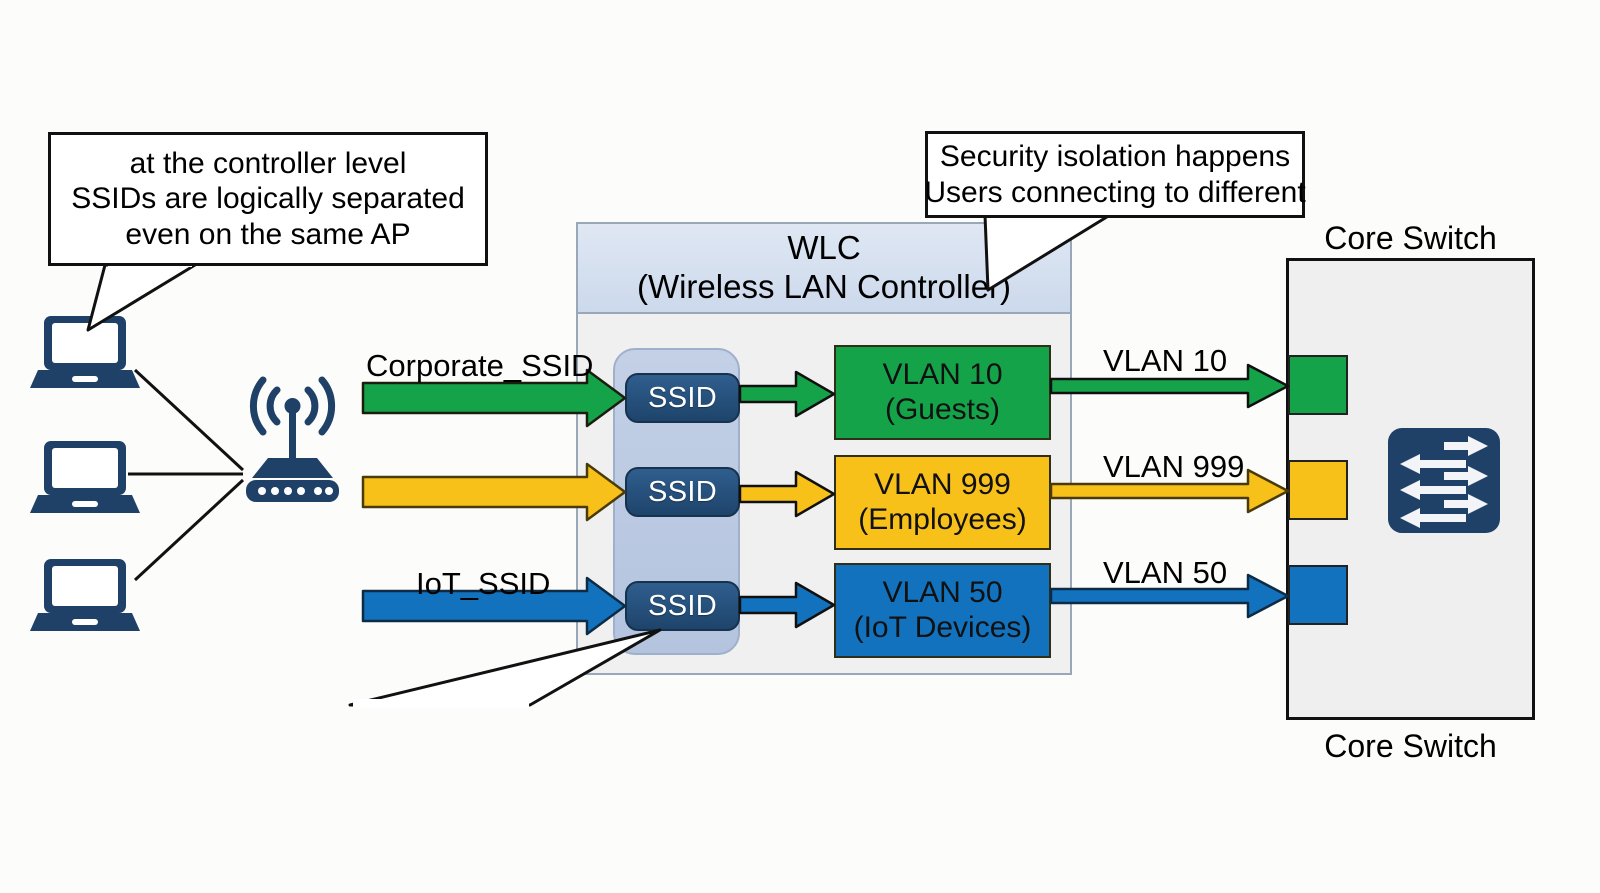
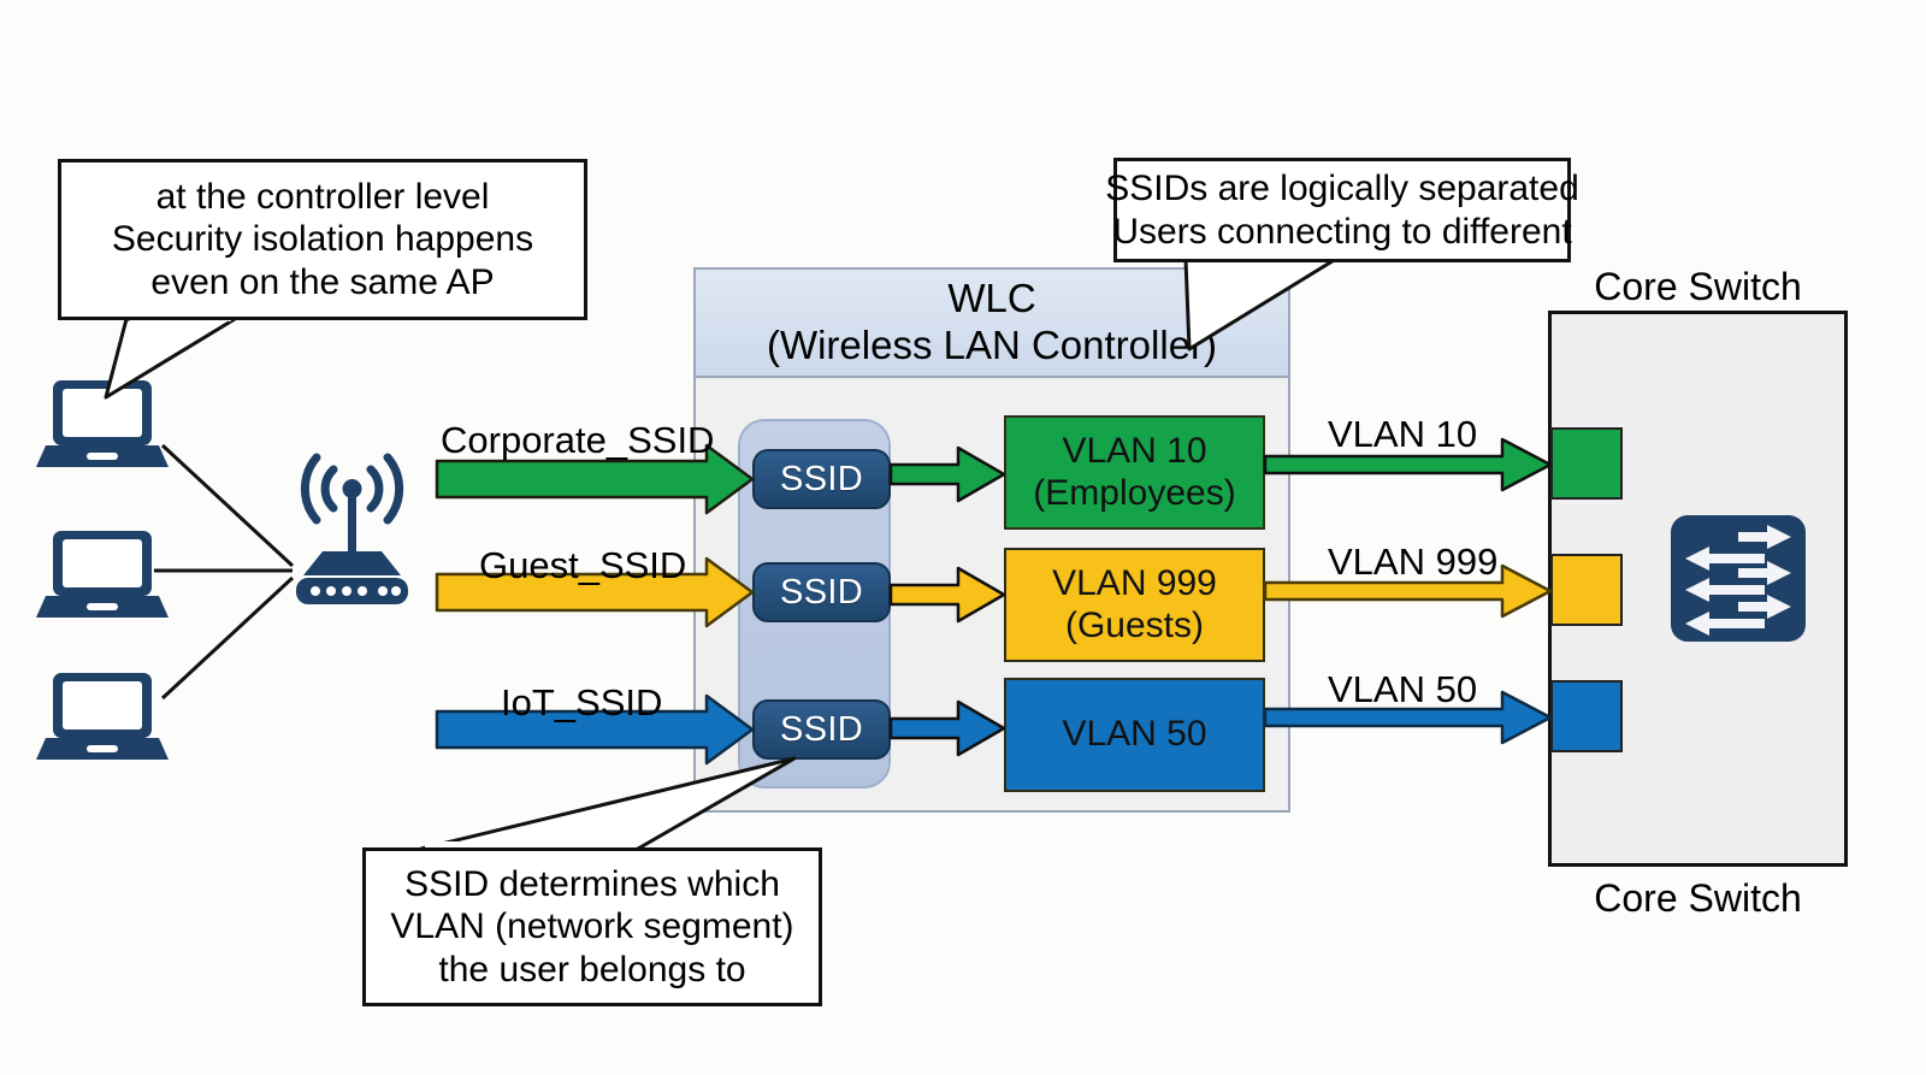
  WLC
  (Wireless LAN Controlle)
  SSID
  SSID
  SSID
  VLAN 10
- (Guests)
+ (Employees)
  VLAN 999
- (Employees)
+ (Guests)
  VLAN 50
- (IoT Devices)
  Core Switch
  Core Switch
  Corporate_SSID
+ Guest_SSID
  IoT_SSID
  VLAN 10
  VLAN 999
  VLAN 50
  at the controller level
- SSIDs are logically separated
+ Security isolation happens
  even on the same AP
- Security isolation happens
+ SSIDs are logically separated
  Users connecting to different
+ SSID determines which
+ VLAN (network segment)
+ the user belongs to
